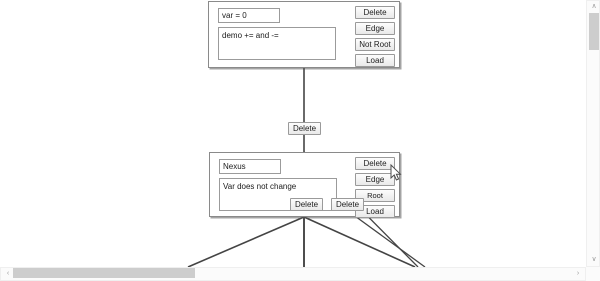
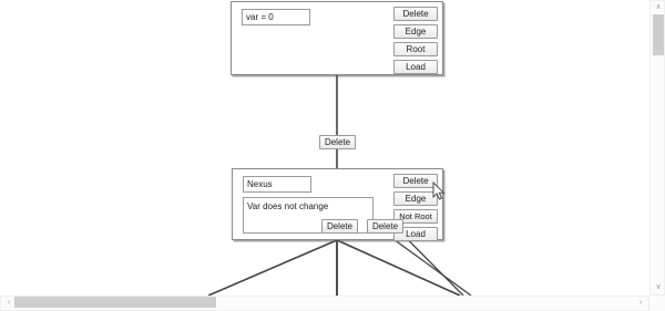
  var = 0
- demo += and -=
  Delete
  Edge
- Not Root
+ Root
  Load
  Delete
  Nexus
  Var does not change
  Delete
  Edge
- Root
+ Not Root
  Load
  Delete
  Delete
